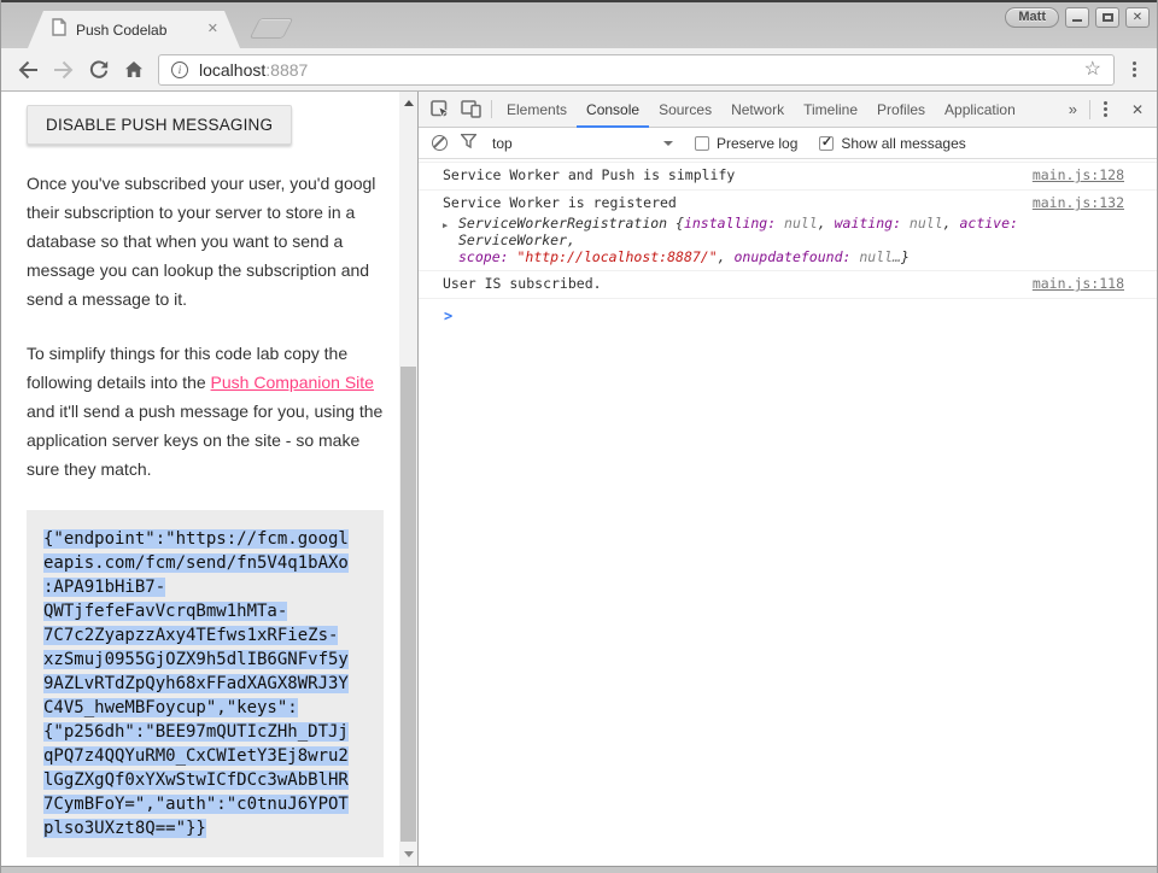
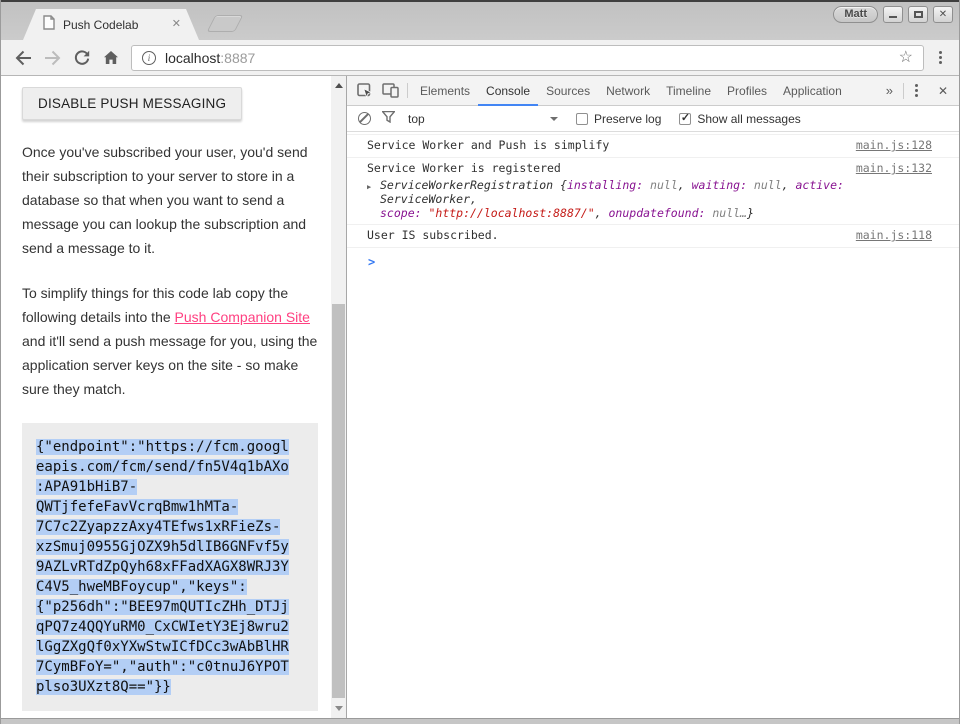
  Push Codelab
  ✕
  Matt
  ✕
  i
  localhost:8887
  ☆
  DISABLE PUSH MESSAGING
- Once you've subscribed your user, you'd googl their subscription to your server to store in a database so that when you want to send a message you can lookup the subscription and send a message to it.
+ Once you've subscribed your user, you'd send their subscription to your server to store in a database so that when you want to send a message you can lookup the subscription and send a message to it.
  To simplify things for this code lab copy the following details into the Push Companion Site and it'll send a push message for you, using the application server keys on the site - so make sure they match.
  {"endpoint":"https://fcm.googl
  eapis.com/fcm/send/fn5V4q1bAXo
  :APA91bHiB7-
  QWTjfefeFavVcrqBmw1hMTa-
  7C7c2ZyapzzAxy4TEfws1xRFieZs-
  xzSmuj0955GjOZX9h5dlIB6GNFvf5y
  9AZLvRTdZpQyh68xFFadXAGX8WRJ3Y
  C4V5_hweMBFoycup","keys":
  {"p256dh":"BEE97mQUTIcZHh_DTJj
  qPQ7z4QQYuRM0_CxCWIetY3Ej8wru2
  lGgZXgQf0xYXwStwICfDCc3wAbBlHR
  7CymBFoY=","auth":"c0tnuJ6YPOT
  plso3UXzt8Q=="}}
  Elements
  Console
  Sources
  Network
  Timeline
  Profiles
  Application
  »
  ✕
  top
  Preserve log
  Show all messages
  Service Worker and Push is simplify
  main.js:128
  Service Worker is registered
  main.js:132
  ▶
  ServiceWorkerRegistration {installing: null, waiting: null, active: ServiceWorker,
  scope: "http://localhost:8887/", onupdatefound: null…}
  User IS subscribed.
  main.js:118
  >
